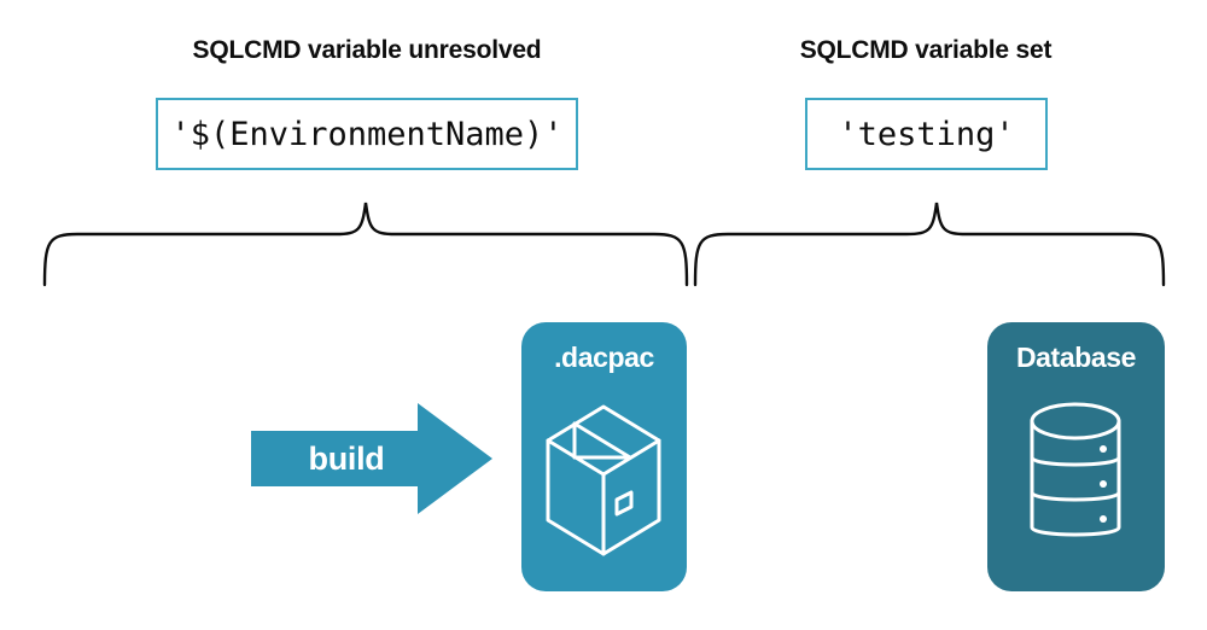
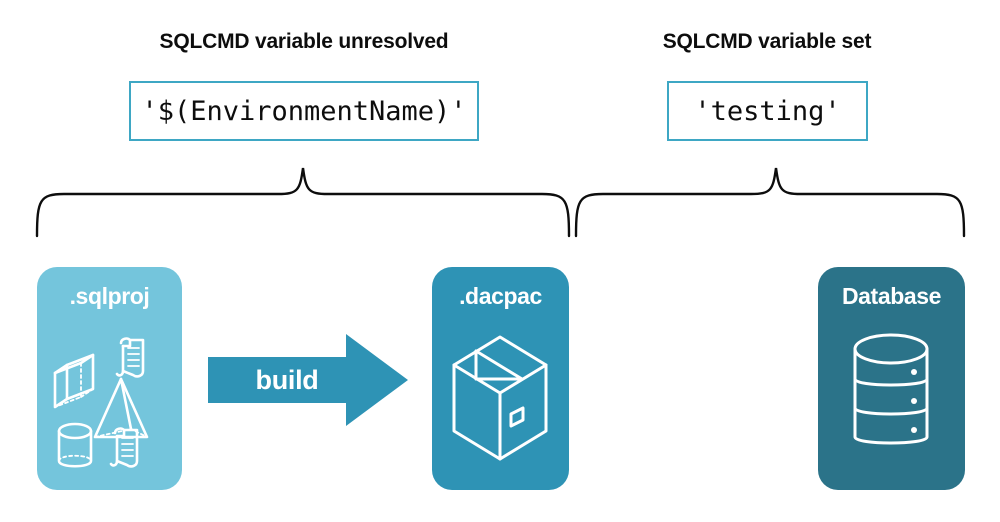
  SQLCMD variable unresolved
  SQLCMD variable set
  '$(EnvironmentName)'
  'testing'
+ .sqlproj
  .dacpac
  Database
  build
